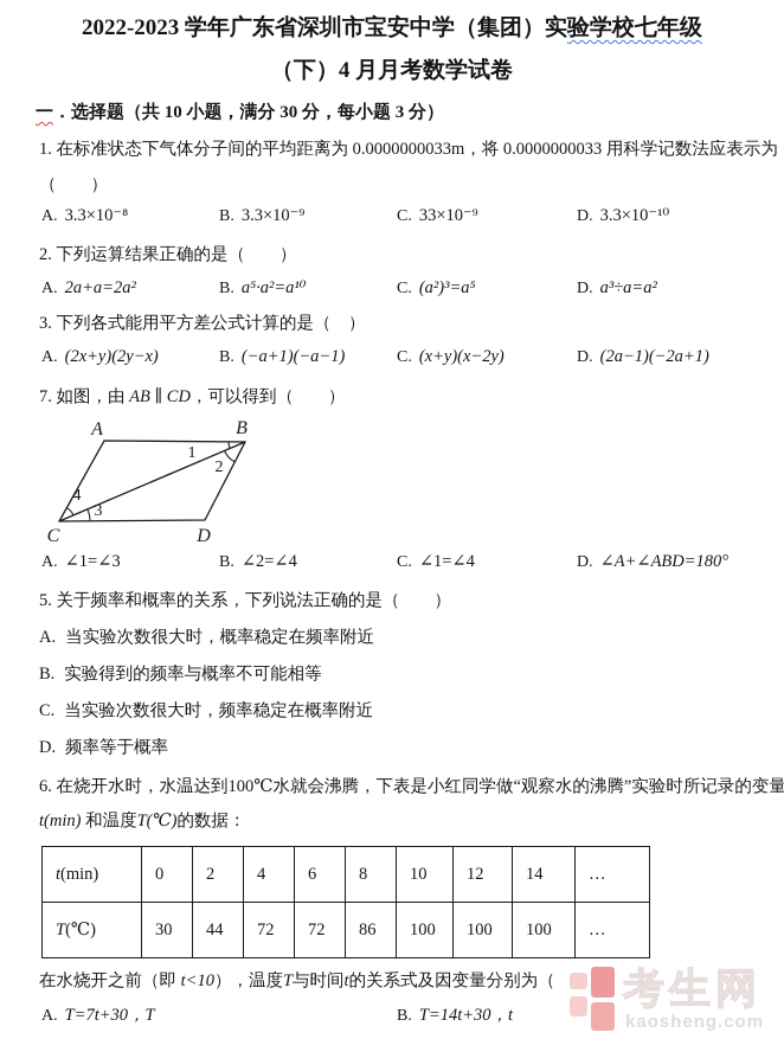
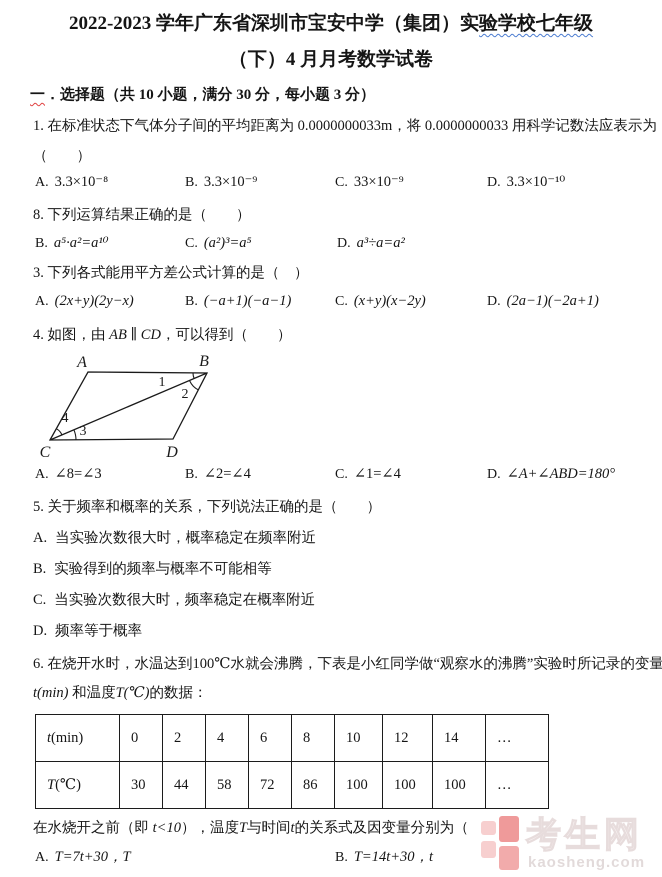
  2022-2023 学年广东省深圳市宝安中学（集团）实验学校七年级
  （下）4 月月考数学试卷
  一．选择题（共 10 小题，满分 30 分，每小题 3 分）
  1. 在标准状态下气体分子间的平均距离为 0.0000000033m，将 0.0000000033 用科学记数法应表示为
  （ ）
  A. 3.3×10⁻⁸
  B. 3.3×10⁻⁹
  C. 33×10⁻⁹
  D. 3.3×10⁻¹⁰
- 2. 下列运算结果正确的是（ ）
+ 8. 下列运算结果正确的是（ ）
- A. 2a+a=2a²
  B. a⁵·a²=a¹⁰
  C. (a²)³=a⁵
  D. a³÷a=a²
  3. 下列各式能用平方差公式计算的是（ ）
  A. (2x+y)(2y−x)
  B. (−a+1)(−a−1)
  C. (x+y)(x−2y)
  D. (2a−1)(−2a+1)
- 7. 如图，由 AB ∥ CD，可以得到（ ）
+ 4. 如图，由 AB ∥ CD，可以得到（ ）
  A
  B
  C
  D
  1
  2
  3
  4
- A. ∠1=∠3
+ A. ∠8=∠3
  B. ∠2=∠4
  C. ∠1=∠4
  D. ∠A+∠ABD=180°
  5. 关于频率和概率的关系，下列说法正确的是（ ）
  A. 当实验次数很大时，概率稳定在频率附近
  B. 实验得到的频率与概率不可能相等
  C. 当实验次数很大时，频率稳定在概率附近
  D. 频率等于概率
  6. 在烧开水时，水温达到100℃水就会沸腾，下表是小红同学做“观察水的沸腾”实验时所记录的变量
  t(min) 和温度T(℃)的数据：
  t(min)	0	2	4	6	8	10	12	14	…
- T(℃)	30	44	72	72	86	100	100	100	…
+ T(℃)	30	44	58	72	86	100	100	100	…
  在水烧开之前（即 t<10），温度T与时间t的关系式及因变量分别为（
  A. T=7t+30，T
  B. T=14t+30，t
  考生网
  kaosheng.com
